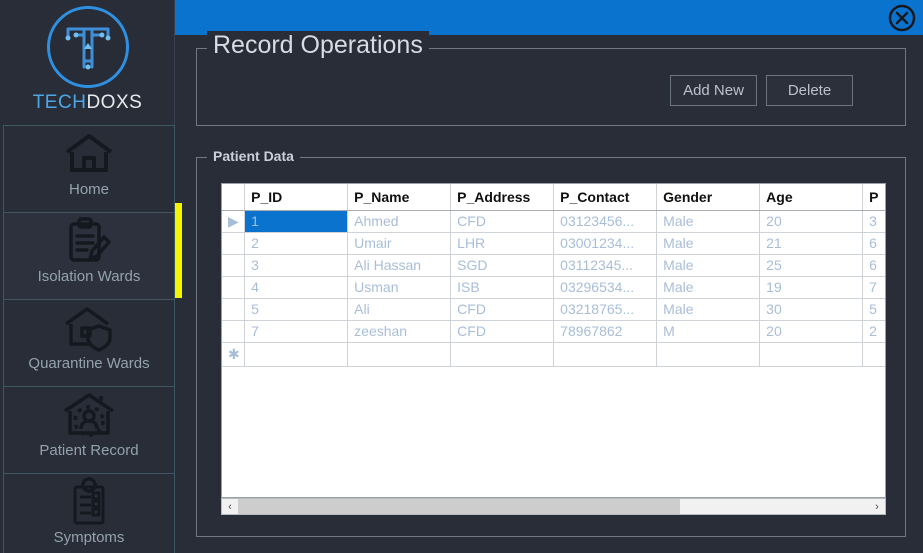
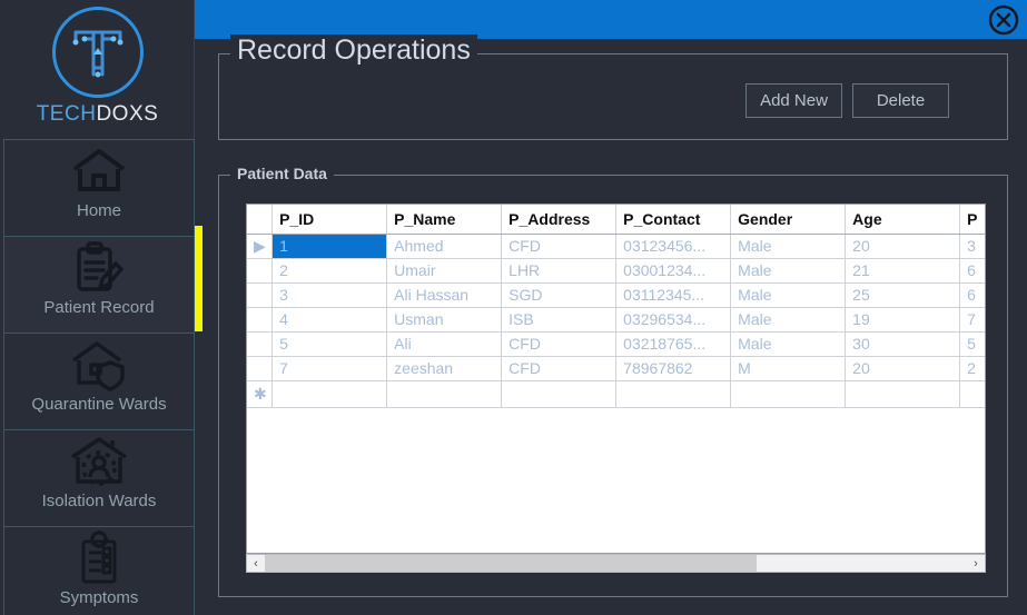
  TECHDOXS
  Home
- Isolation Wards
+ Patient Record
  Quarantine Wards
- Patient Record
+ Isolation Wards
  Symptoms
  Record Operations
  Add New
  Delete
  Patient Data
  	P_ID	P_Name	P_Address	P_Contact	Gender	Age	P
  ▶	1	Ahmed	CFD	03123456...	Male	20	3
  	2	Umair	LHR	03001234...	Male	21	6
  	3	Ali Hassan	SGD	03112345...	Male	25	6
  	4	Usman	ISB	03296534...	Male	19	7
  	5	Ali	CFD	03218765...	Male	30	5
  	7	zeeshan	CFD	78967862	M	20	2
  ✱
  ‹
  ›
